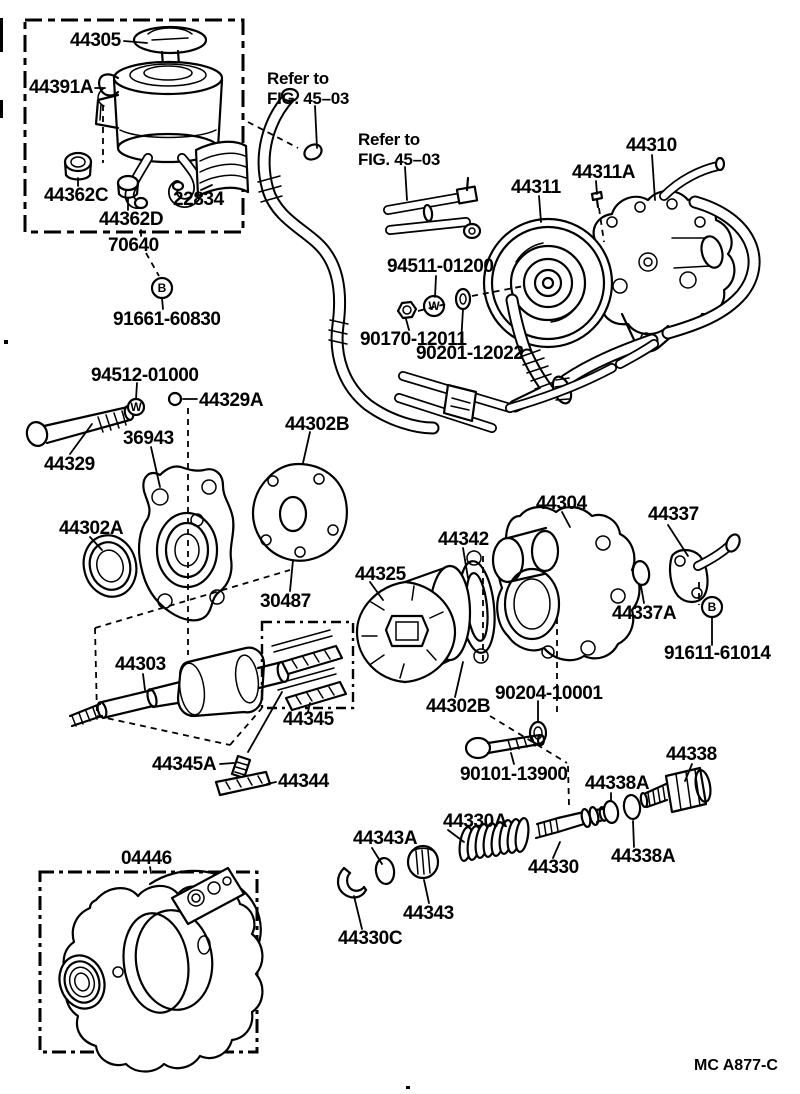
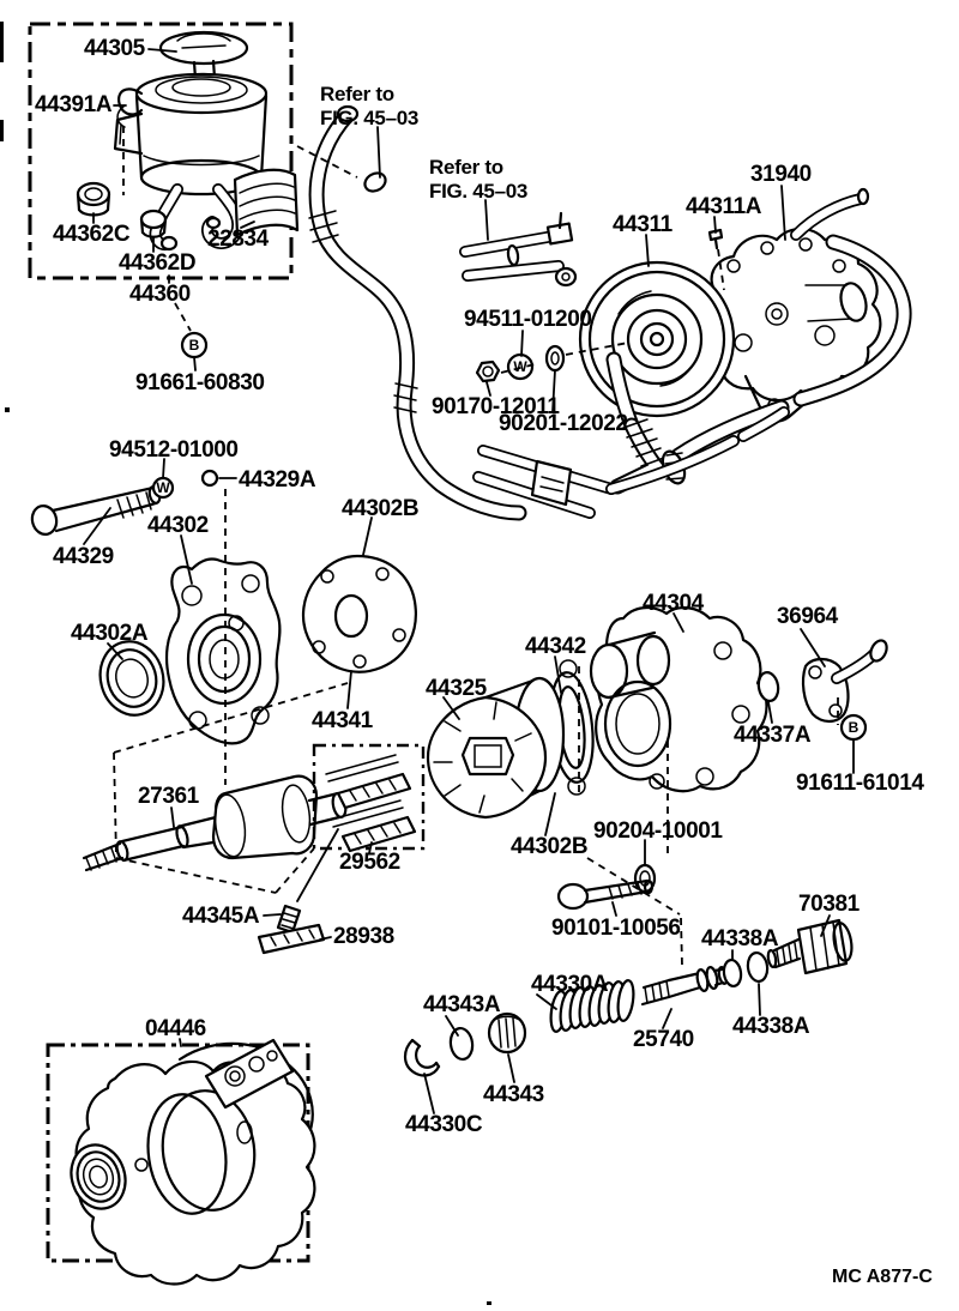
  W
  B
  W
  B
  44305
  44391A
  Refer to
  FIG. 45–03
  Refer to
  FIG. 45–03
- 44310
+ 31940
  44311A
  44311
  44362C
  22834
  44362D
- 70640
+ 44360
  94511-01200
  91661-60830
  90170-12011
  90201-12022
  94512-01000
  44329A
  44302B
- 36943
+ 44302
  44329
  44304
- 44337
+ 36964
  44302A
  44342
  44325
- 30487
+ 44341
  44337A
  91611-61014
- 44303
+ 27361
  90204-10001
  44302B
- 44345
+ 29562
  44345A
- 90101-13900
+ 90101-10056
- 44344
+ 28938
- 44338
+ 70381
  44338A
  44330A
  44343A
  44338A
- 44330
+ 25740
  04446
  44343
  44330C
  MC A877-C
